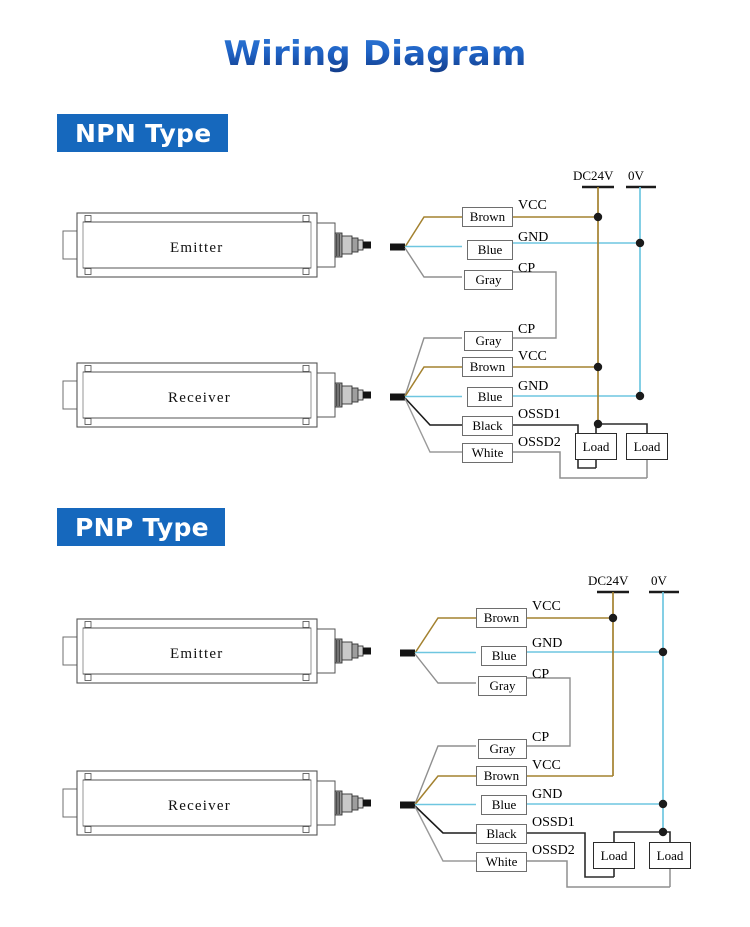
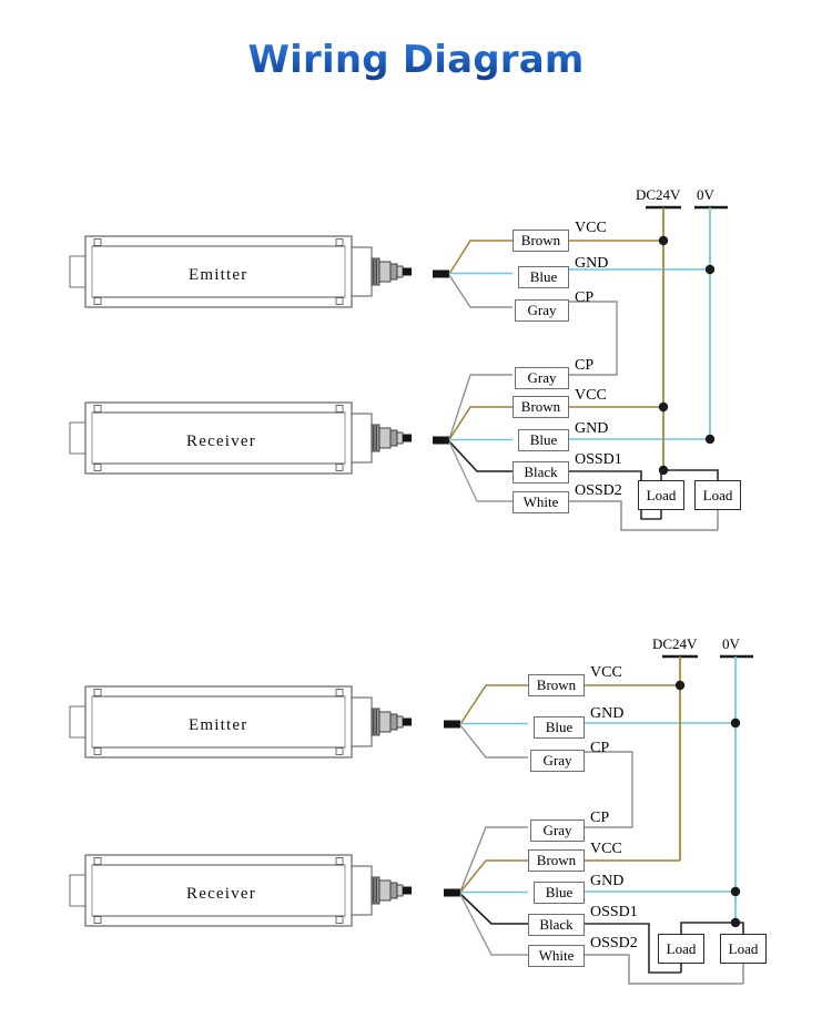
  Wiring Diagram
- NPN Type
- PNP Type
  Emitter
  Receiver
  DC24V
  0V
  Brown
  VCC
  Blue
  GND
  Gray
  CP
  Gray
  CP
  Brown
  VCC
  Blue
  GND
  Black
  OSSD1
  White
  OSSD2
  Load
  Load
  Emitter
  Receiver
  DC24V
  0V
  Brown
  VCC
  Blue
  GND
  Gray
  CP
  Gray
  CP
  Brown
  VCC
  Blue
  GND
  Black
  OSSD1
  White
  OSSD2
  Load
  Load
